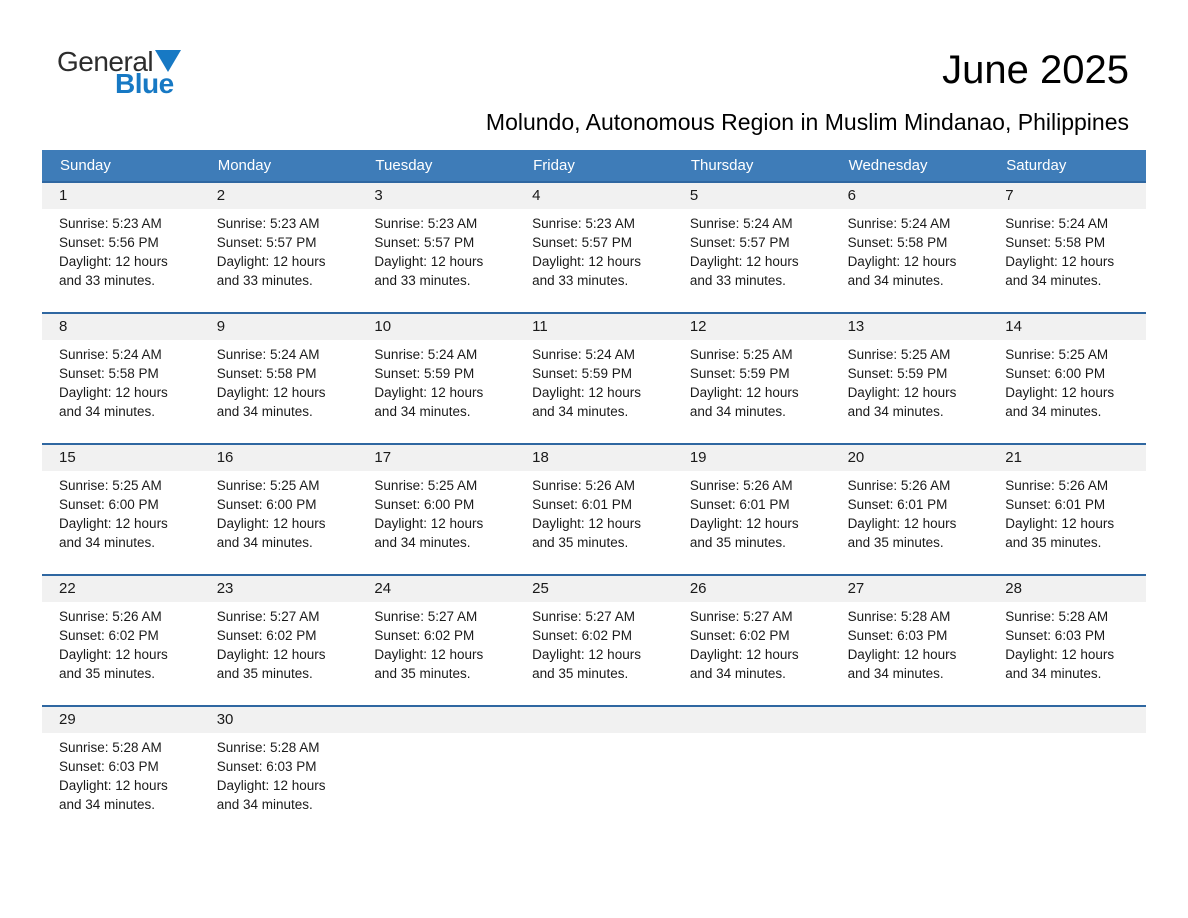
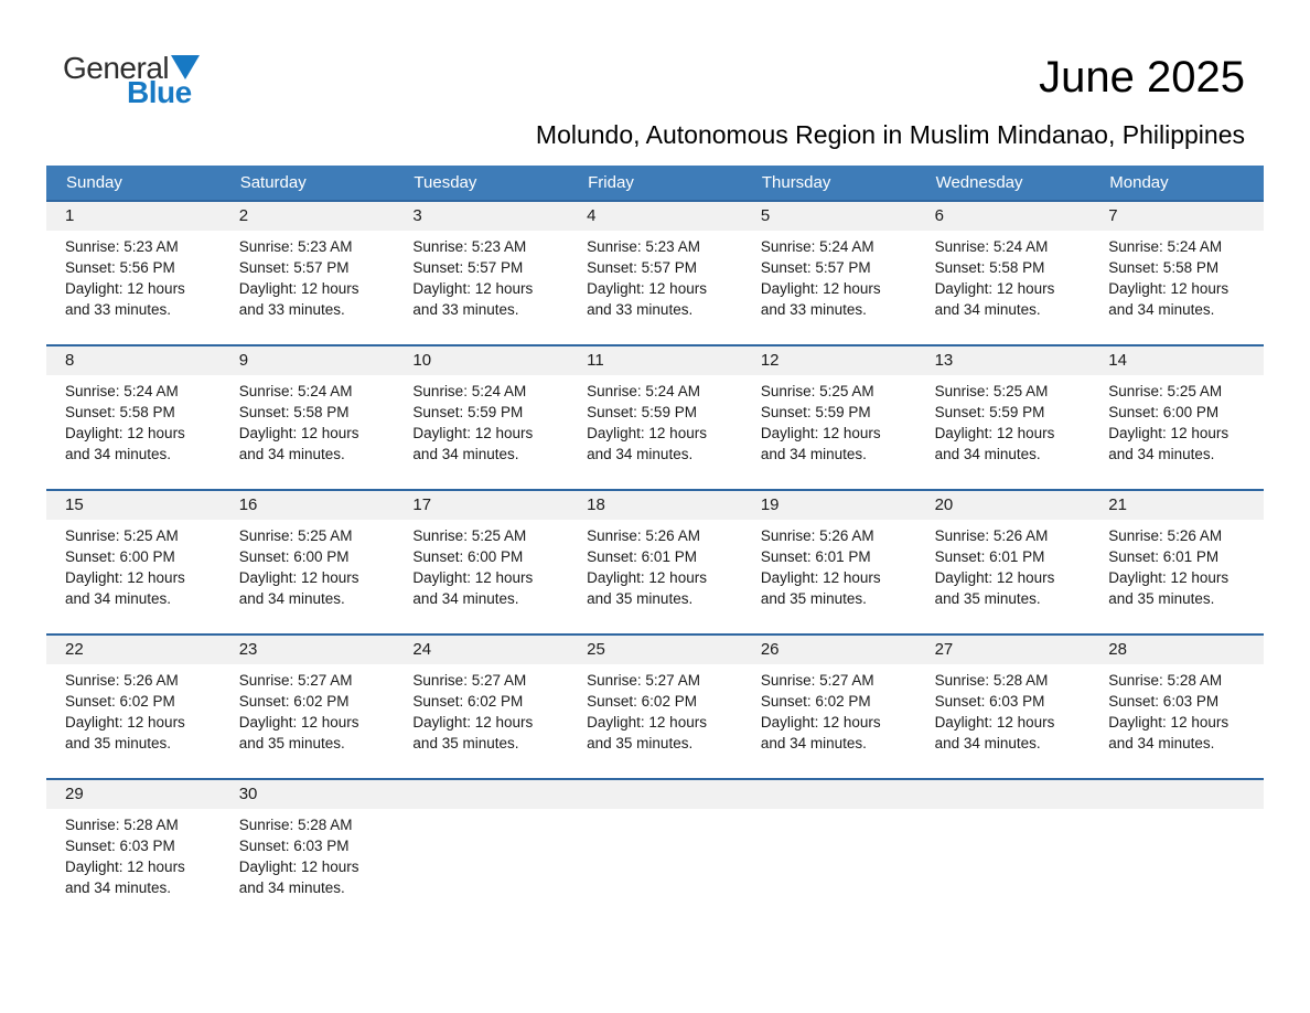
  General
  Blue
  June 2025
  Molundo, Autonomous Region in Muslim Mindanao, Philippines
  Sunday
- Monday
+ Saturday
  Tuesday
  Friday
  Thursday
  Wednesday
- Saturday
+ Monday
  1
  Sunrise: 5:23 AM
  Sunset: 5:56 PM
  Daylight: 12 hours
  and 33 minutes.
  2
  Sunrise: 5:23 AM
  Sunset: 5:57 PM
  Daylight: 12 hours
  and 33 minutes.
  3
  Sunrise: 5:23 AM
  Sunset: 5:57 PM
  Daylight: 12 hours
  and 33 minutes.
  4
  Sunrise: 5:23 AM
  Sunset: 5:57 PM
  Daylight: 12 hours
  and 33 minutes.
  5
  Sunrise: 5:24 AM
  Sunset: 5:57 PM
  Daylight: 12 hours
  and 33 minutes.
  6
  Sunrise: 5:24 AM
  Sunset: 5:58 PM
  Daylight: 12 hours
  and 34 minutes.
  7
  Sunrise: 5:24 AM
  Sunset: 5:58 PM
  Daylight: 12 hours
  and 34 minutes.
  8
  Sunrise: 5:24 AM
  Sunset: 5:58 PM
  Daylight: 12 hours
  and 34 minutes.
  9
  Sunrise: 5:24 AM
  Sunset: 5:58 PM
  Daylight: 12 hours
  and 34 minutes.
  10
  Sunrise: 5:24 AM
  Sunset: 5:59 PM
  Daylight: 12 hours
  and 34 minutes.
  11
  Sunrise: 5:24 AM
  Sunset: 5:59 PM
  Daylight: 12 hours
  and 34 minutes.
  12
  Sunrise: 5:25 AM
  Sunset: 5:59 PM
  Daylight: 12 hours
  and 34 minutes.
  13
  Sunrise: 5:25 AM
  Sunset: 5:59 PM
  Daylight: 12 hours
  and 34 minutes.
  14
  Sunrise: 5:25 AM
  Sunset: 6:00 PM
  Daylight: 12 hours
  and 34 minutes.
  15
  Sunrise: 5:25 AM
  Sunset: 6:00 PM
  Daylight: 12 hours
  and 34 minutes.
  16
  Sunrise: 5:25 AM
  Sunset: 6:00 PM
  Daylight: 12 hours
  and 34 minutes.
  17
  Sunrise: 5:25 AM
  Sunset: 6:00 PM
  Daylight: 12 hours
  and 34 minutes.
  18
  Sunrise: 5:26 AM
  Sunset: 6:01 PM
  Daylight: 12 hours
  and 35 minutes.
  19
  Sunrise: 5:26 AM
  Sunset: 6:01 PM
  Daylight: 12 hours
  and 35 minutes.
  20
  Sunrise: 5:26 AM
  Sunset: 6:01 PM
  Daylight: 12 hours
  and 35 minutes.
  21
  Sunrise: 5:26 AM
  Sunset: 6:01 PM
  Daylight: 12 hours
  and 35 minutes.
  22
  Sunrise: 5:26 AM
  Sunset: 6:02 PM
  Daylight: 12 hours
  and 35 minutes.
  23
  Sunrise: 5:27 AM
  Sunset: 6:02 PM
  Daylight: 12 hours
  and 35 minutes.
  24
  Sunrise: 5:27 AM
  Sunset: 6:02 PM
  Daylight: 12 hours
  and 35 minutes.
  25
  Sunrise: 5:27 AM
  Sunset: 6:02 PM
  Daylight: 12 hours
  and 35 minutes.
  26
  Sunrise: 5:27 AM
  Sunset: 6:02 PM
  Daylight: 12 hours
  and 34 minutes.
  27
  Sunrise: 5:28 AM
  Sunset: 6:03 PM
  Daylight: 12 hours
  and 34 minutes.
  28
  Sunrise: 5:28 AM
  Sunset: 6:03 PM
  Daylight: 12 hours
  and 34 minutes.
  29
  Sunrise: 5:28 AM
  Sunset: 6:03 PM
  Daylight: 12 hours
  and 34 minutes.
  30
  Sunrise: 5:28 AM
  Sunset: 6:03 PM
  Daylight: 12 hours
  and 34 minutes.
